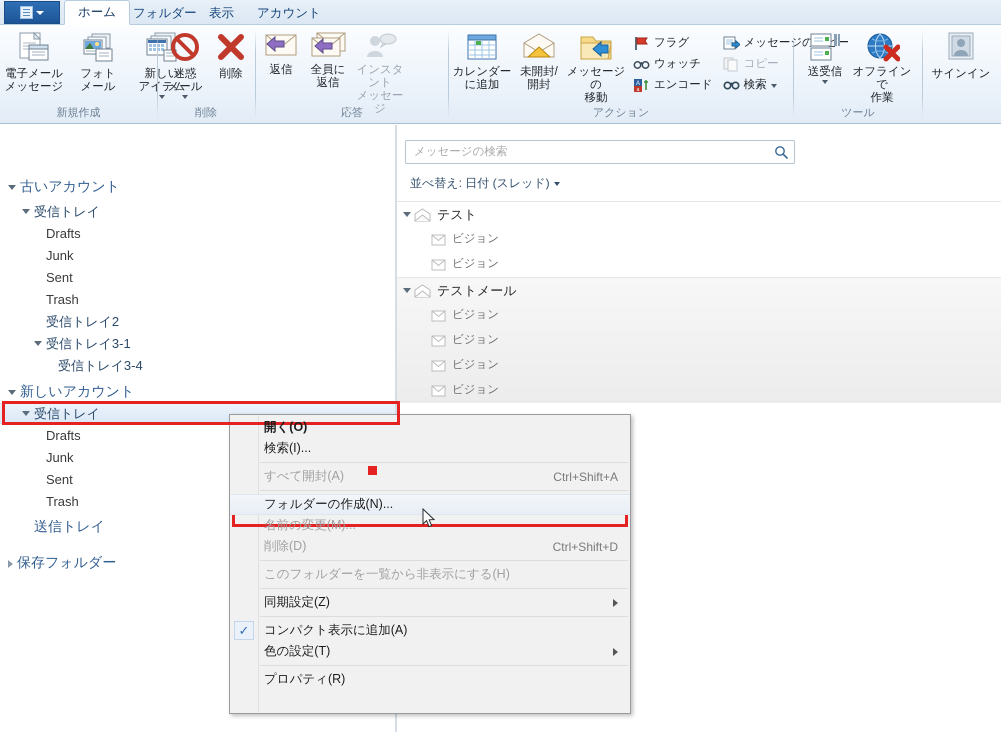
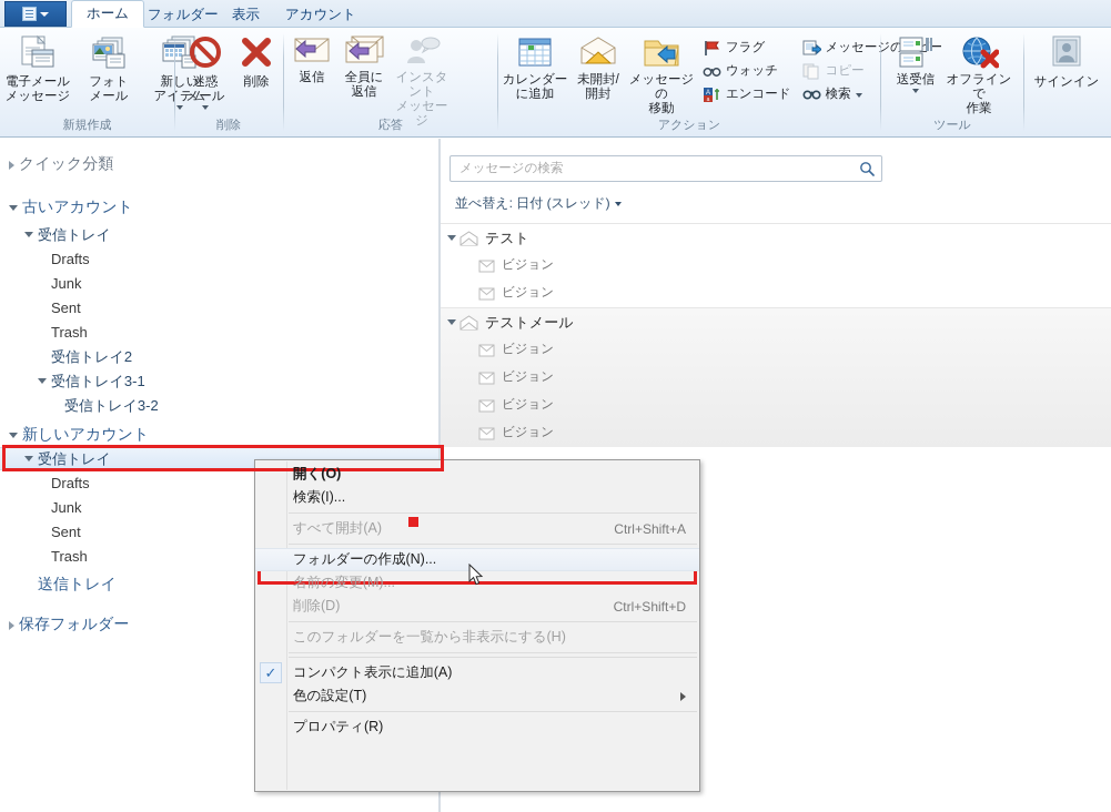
  ホーム
  フォルダー
  表示
  アカウント
  電子メール
  メッセージ
  フォト
  メール
  新しい
  アテム
  新規作成
  迷惑
  メール
  削除
  削除
  返信
  全員に
  返信
  インスタント
  メッセージ
  応答
  カレンダー
  に追加
  未開封/
  開封
  メッセージの
  移動
  フラグ
  ウォッチ
  エンコード
  メッセージのピー
  コピー
  検索
  アクション
  送受信
  オフラインで
  作業
  ツール
  サインイン
+ クイック分類
  古いアカウント
  受信トレイ
  Drafts
  Junk
  Sent
  Trash
  受信トレイ2
  受信トレイ3-1
- 受信トレイ3-4
+ 受信トレイ3-2
  新しいアカウント
  受信トレイ
  Drafts
  Junk
  Sent
  Trash
  送信トレイ
  保存フォルダー
  メッセージの検索
  並べ替え: 日付 (スレッド)
  テスト
  ビジョン
  ビジョン
  テストメール
  ビジョン
  ビジョン
  ビジョン
  ビジョン
  開く(O)
  検索(I)...
  すべて開封(A)
  Ctrl+Shift+A
  フォルダーの作成(N)...
  名前の変更(M)...
  削除(D)
  Ctrl+Shift+D
  このフォルダーを一覧から非表示にする(H)
- 同期設定(Z)
  ✓
  コンパクト表示に追加(A)
  色の設定(T)
  プロパティ(R)
